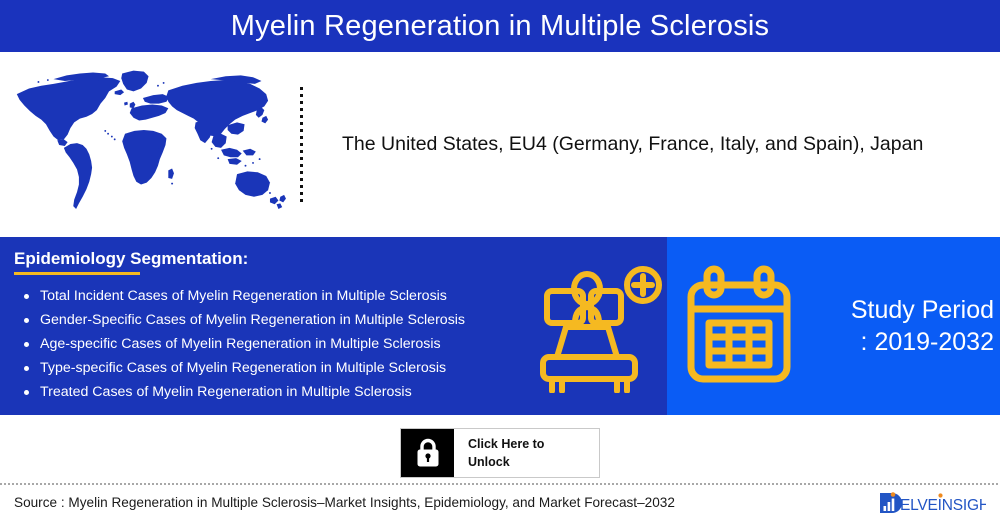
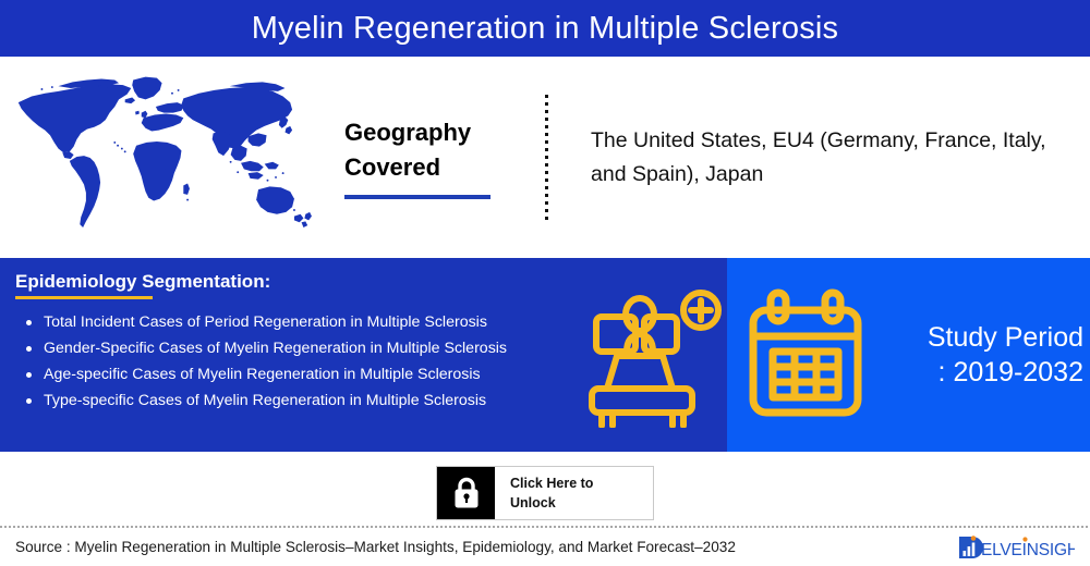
  Myelin Regeneration in Multiple Sclerosis
+ Geography
+ Covered
  The United States, EU4 (Germany, France, Italy, and Spain), Japan
  Epidemiology Segmentation:
- Total Incident Cases of Myelin Regeneration in Multiple Sclerosis
+ Total Incident Cases of Period Regeneration in Multiple Sclerosis
  Gender-Specific Cases of Myelin Regeneration in Multiple Sclerosis
  Age-specific Cases of Myelin Regeneration in Multiple Sclerosis
  Type-specific Cases of Myelin Regeneration in Multiple Sclerosis
- Treated Cases of Myelin Regeneration in Multiple Sclerosis
  Study Period
  : 2019-2032
  Click Here to
  Unlock
  Source : Myelin Regeneration in Multiple Sclerosis–Market Insights, Epidemiology, and Market Forecast–2032
  ELVEINSIGH
